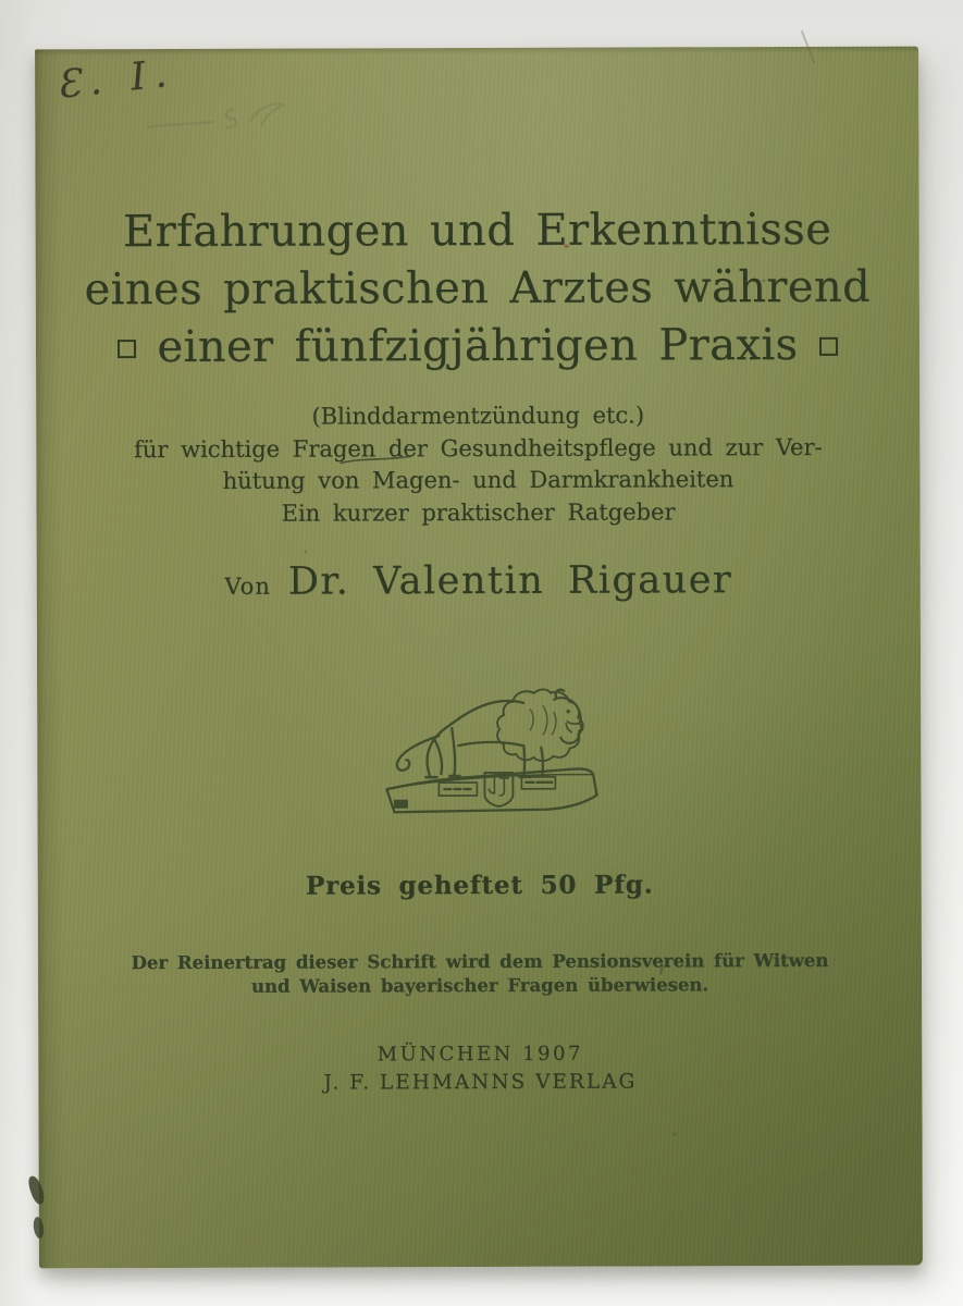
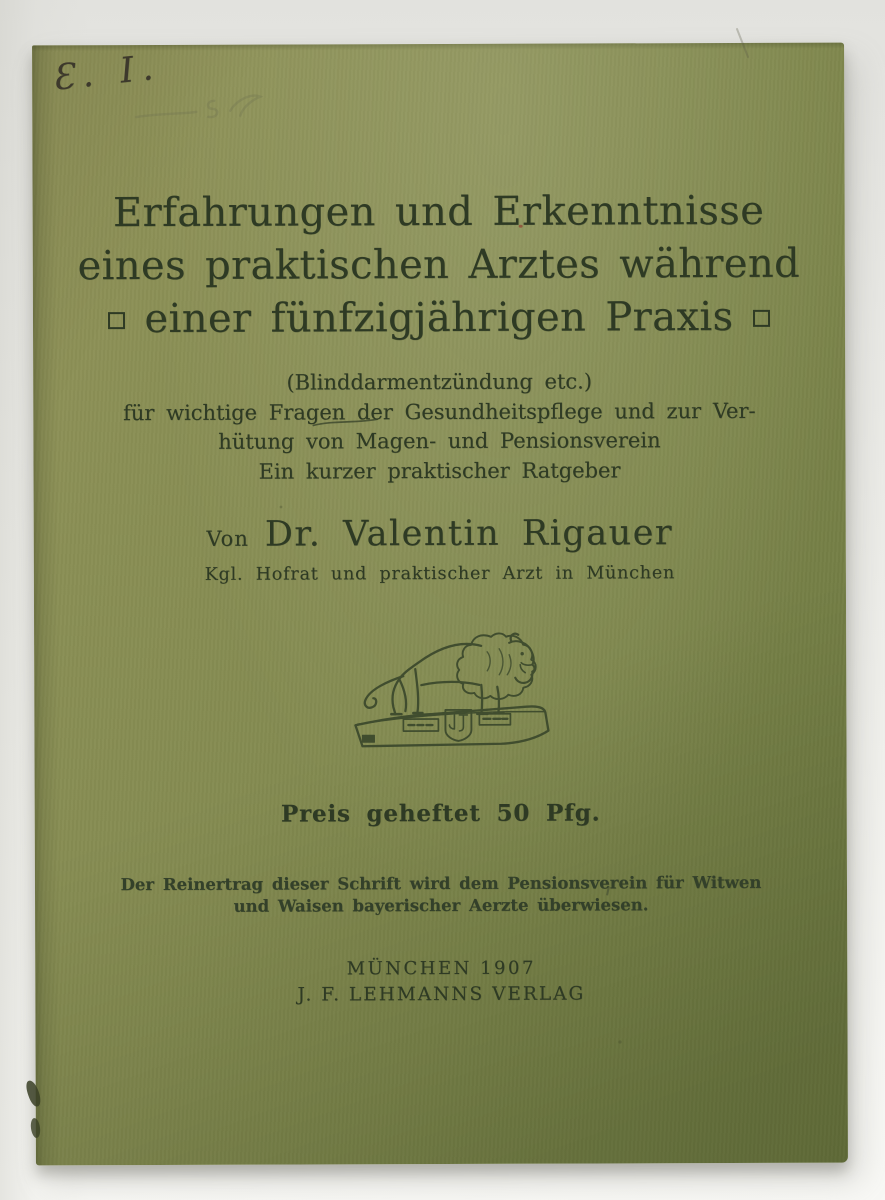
  Erfahrungen und Erkenntnisse
  eines praktischen Arztes während
  einer fünfzigjährigen Praxis
  (Blinddarmentzündung etc.)
  für wichtige Fragen der Gesundheitspflege und zur Ver-
- hütung von Magen- und Darmkrankheiten
+ hütung von Magen- und Pensionsverein
  Ein kurzer praktischer Ratgeber
  Von
  Dr. Valentin Rigauer
+ Kgl. Hofrat und praktischer Arzt in München
  Preis geheftet 50 Pfg.
  Der Reinertrag dieser Schrift wird dem Pensionsverein für Witwen
- und Waisen bayerischer Fragen überwiesen.
+ und Waisen bayerischer Aerzte überwiesen.
  MÜNCHEN 1907
  J. F. LEHMANNS VERLAG
